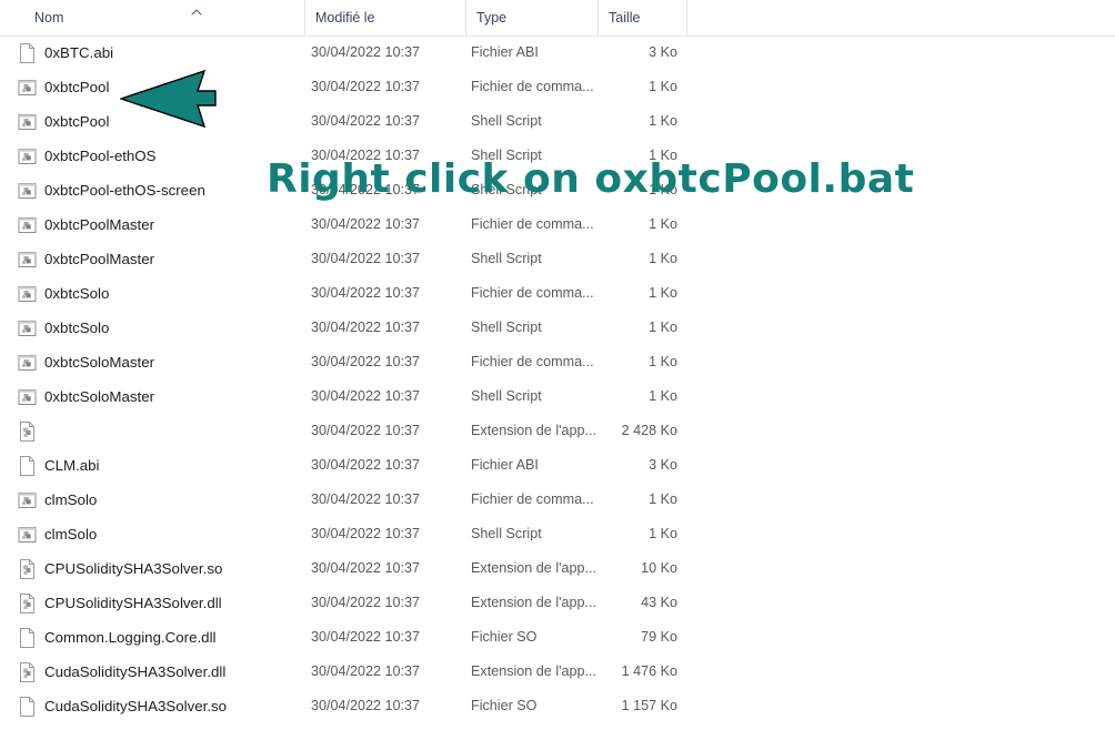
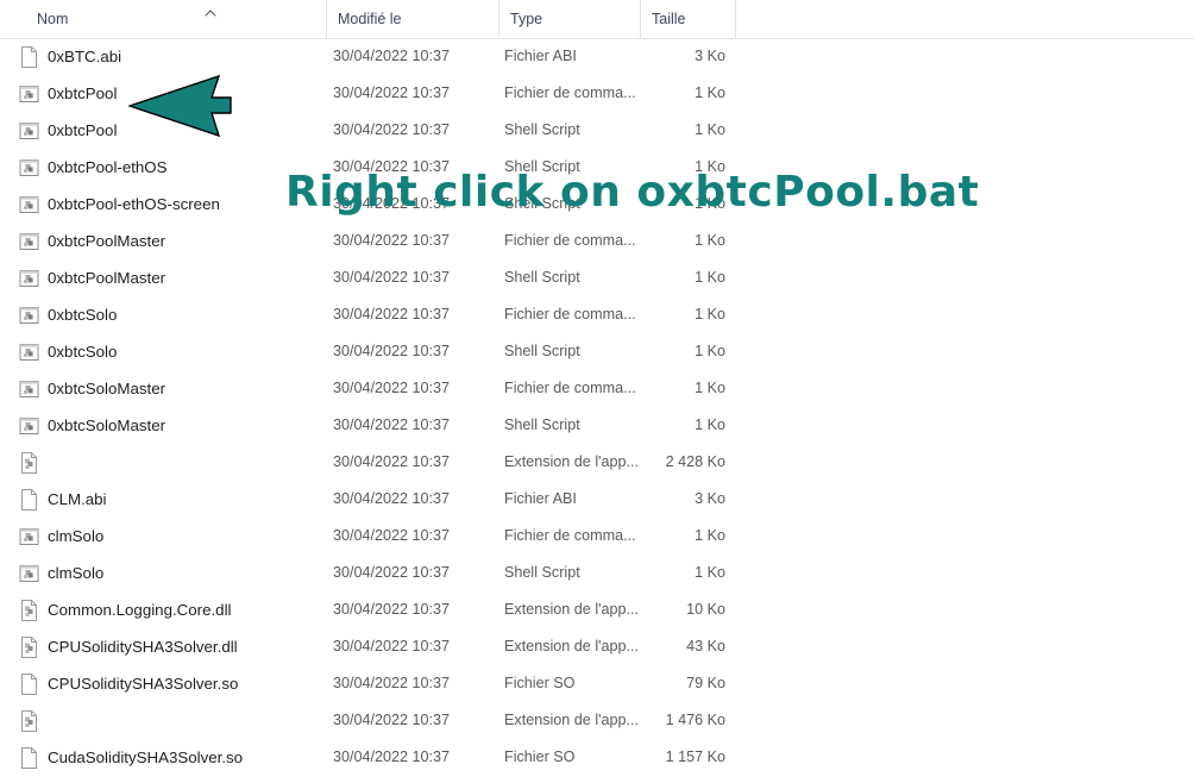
  Nom
  Modifié le
  Type
  Taille
  0xBTC.abi
  30/04/2022 10:37
  Fichier ABI
  3 Ko
  0xbtcPool
  30/04/2022 10:37
  Fichier de comma...
  1 Ko
  0xbtcPool
  30/04/2022 10:37
  Shell Script
  1 Ko
  0xbtcPool-ethOS
  30/04/2022 10:37
  Shell Script
  1 Ko
  0xbtcPool-ethOS-screen
  30/04/2022 10:37
  Shell Script
  1 Ko
  0xbtcPoolMaster
  30/04/2022 10:37
  Fichier de comma...
  1 Ko
  0xbtcPoolMaster
  30/04/2022 10:37
  Shell Script
  1 Ko
  0xbtcSolo
  30/04/2022 10:37
  Fichier de comma...
  1 Ko
  0xbtcSolo
  30/04/2022 10:37
  Shell Script
  1 Ko
  0xbtcSoloMaster
  30/04/2022 10:37
  Fichier de comma...
  1 Ko
  0xbtcSoloMaster
  30/04/2022 10:37
  Shell Script
  1 Ko
  30/04/2022 10:37
  Extension de l'app...
  2 428 Ko
  CLM.abi
  30/04/2022 10:37
  Fichier ABI
  3 Ko
  clmSolo
  30/04/2022 10:37
  Fichier de comma...
  1 Ko
  clmSolo
  30/04/2022 10:37
  Shell Script
  1 Ko
- CPUSoliditySHA3Solver.so
+ Common.Logging.Core.dll
  30/04/2022 10:37
  Extension de l'app...
  10 Ko
  CPUSoliditySHA3Solver.dll
  30/04/2022 10:37
  Extension de l'app...
  43 Ko
- Common.Logging.Core.dll
+ CPUSoliditySHA3Solver.so
  30/04/2022 10:37
  Fichier SO
  79 Ko
- CudaSoliditySHA3Solver.dll
  30/04/2022 10:37
  Extension de l'app...
  1 476 Ko
  CudaSoliditySHA3Solver.so
  30/04/2022 10:37
  Fichier SO
  1 157 Ko
  Right click on oxbtcPool.bat
